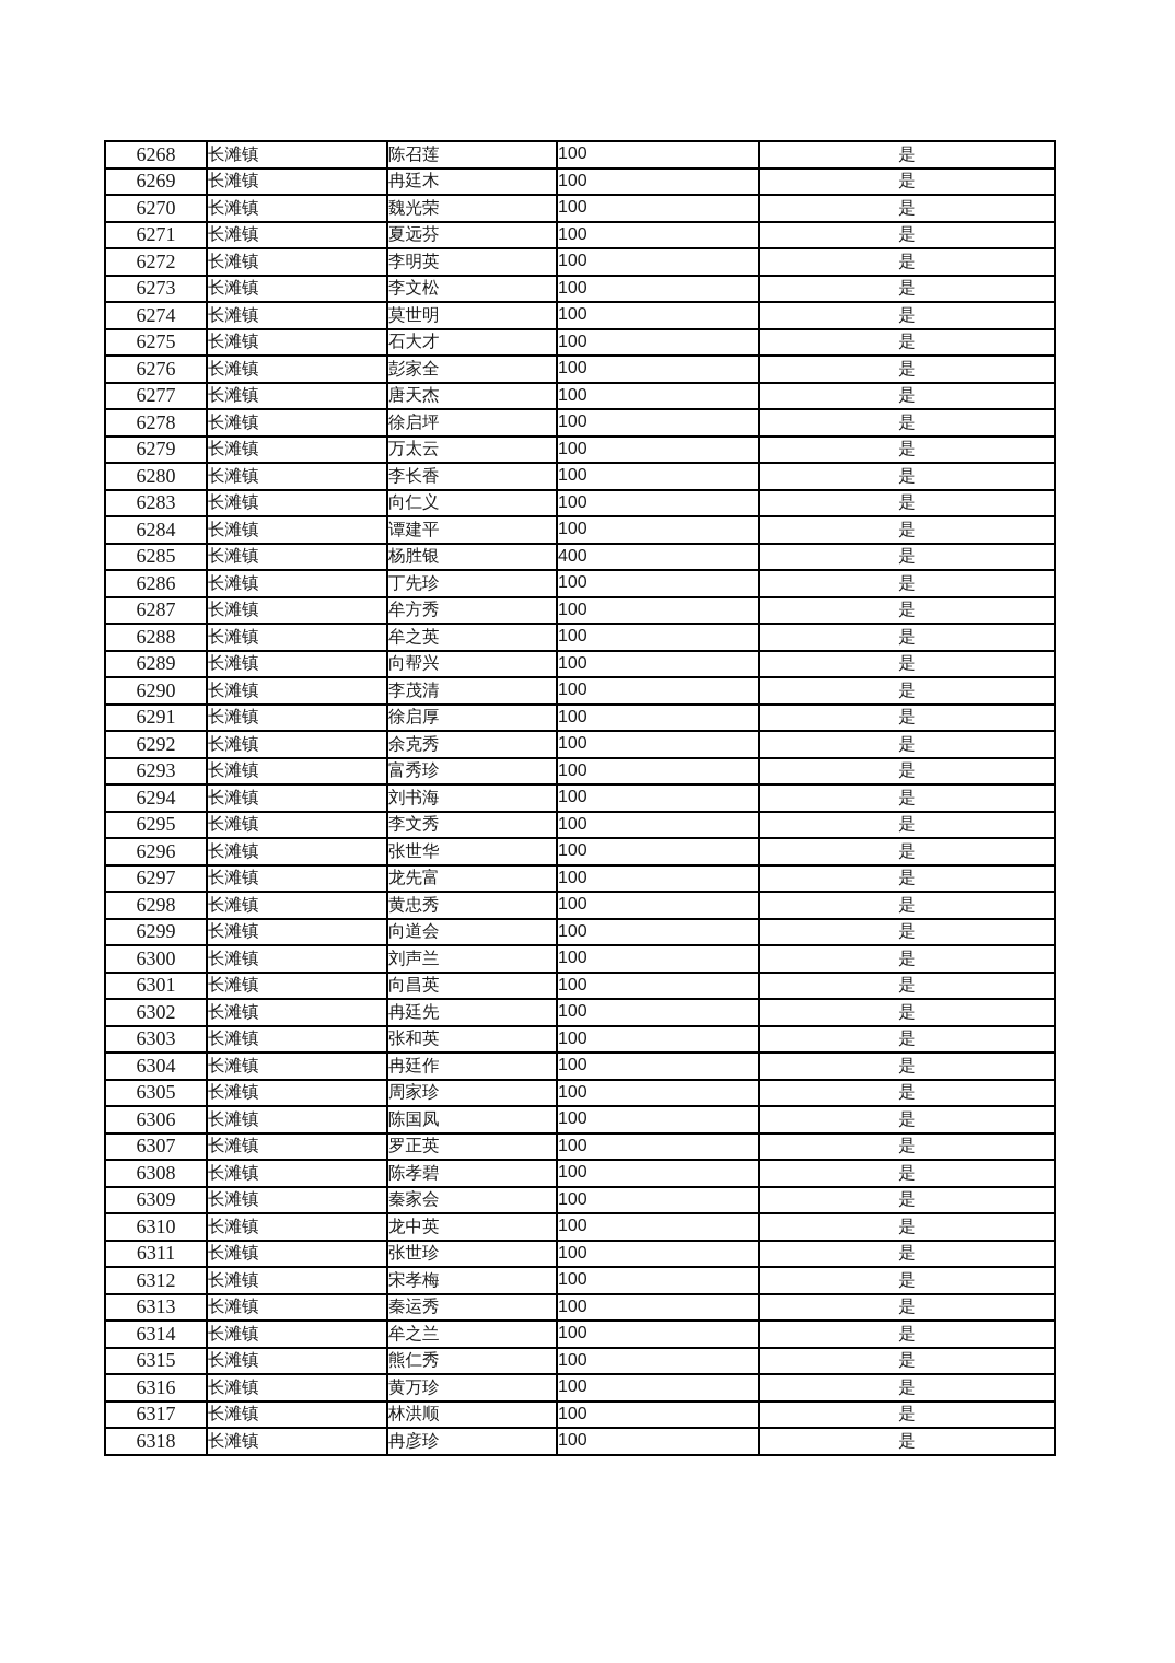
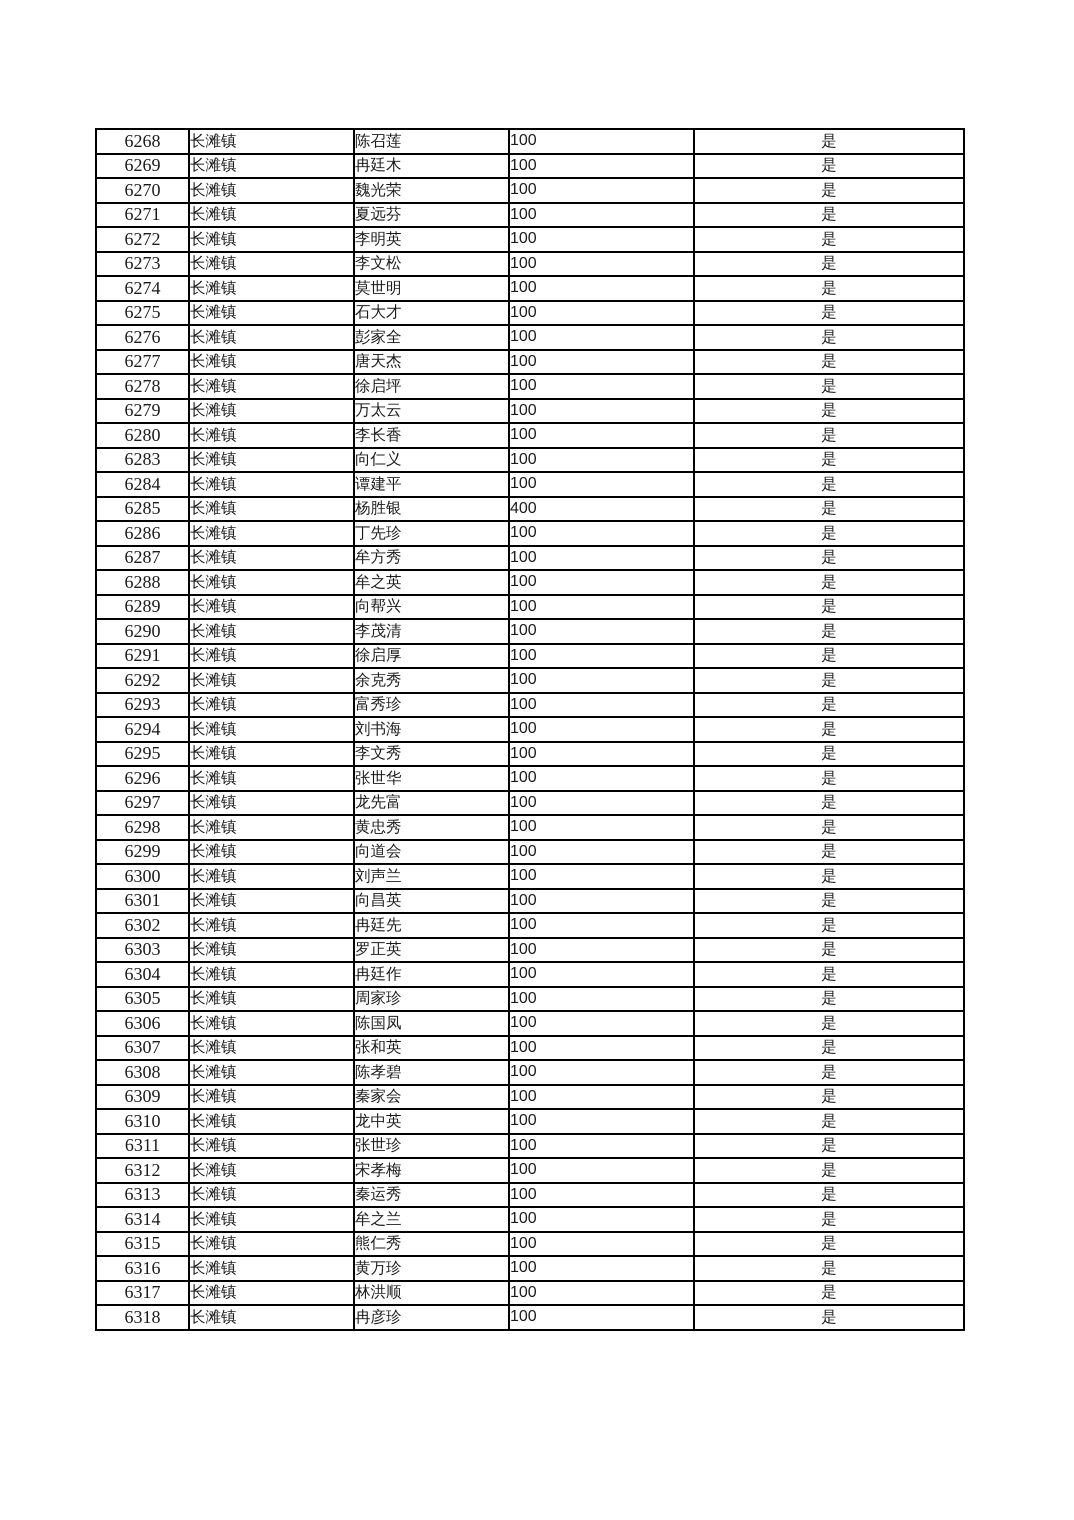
  6268	长滩镇	陈召莲	100	是
  6269	长滩镇	冉廷木	100	是
  6270	长滩镇	魏光荣	100	是
  6271	长滩镇	夏远芬	100	是
  6272	长滩镇	李明英	100	是
  6273	长滩镇	李文松	100	是
  6274	长滩镇	莫世明	100	是
  6275	长滩镇	石大才	100	是
  6276	长滩镇	彭家全	100	是
  6277	长滩镇	唐天杰	100	是
  6278	长滩镇	徐启坪	100	是
  6279	长滩镇	万太云	100	是
  6280	长滩镇	李长香	100	是
  6283	长滩镇	向仁义	100	是
  6284	长滩镇	谭建平	100	是
  6285	长滩镇	杨胜银	400	是
  6286	长滩镇	丁先珍	100	是
  6287	长滩镇	牟方秀	100	是
  6288	长滩镇	牟之英	100	是
  6289	长滩镇	向帮兴	100	是
  6290	长滩镇	李茂清	100	是
  6291	长滩镇	徐启厚	100	是
  6292	长滩镇	余克秀	100	是
  6293	长滩镇	富秀珍	100	是
  6294	长滩镇	刘书海	100	是
  6295	长滩镇	李文秀	100	是
  6296	长滩镇	张世华	100	是
  6297	长滩镇	龙先富	100	是
  6298	长滩镇	黄忠秀	100	是
  6299	长滩镇	向道会	100	是
  6300	长滩镇	刘声兰	100	是
  6301	长滩镇	向昌英	100	是
  6302	长滩镇	冉廷先	100	是
- 6303	长滩镇	张和英	100	是
+ 6303	长滩镇	罗正英	100	是
  6304	长滩镇	冉廷作	100	是
  6305	长滩镇	周家珍	100	是
  6306	长滩镇	陈国凤	100	是
- 6307	长滩镇	罗正英	100	是
+ 6307	长滩镇	张和英	100	是
  6308	长滩镇	陈孝碧	100	是
  6309	长滩镇	秦家会	100	是
  6310	长滩镇	龙中英	100	是
  6311	长滩镇	张世珍	100	是
  6312	长滩镇	宋孝梅	100	是
  6313	长滩镇	秦运秀	100	是
  6314	长滩镇	牟之兰	100	是
  6315	长滩镇	熊仁秀	100	是
  6316	长滩镇	黄万珍	100	是
  6317	长滩镇	林洪顺	100	是
  6318	长滩镇	冉彦珍	100	是
